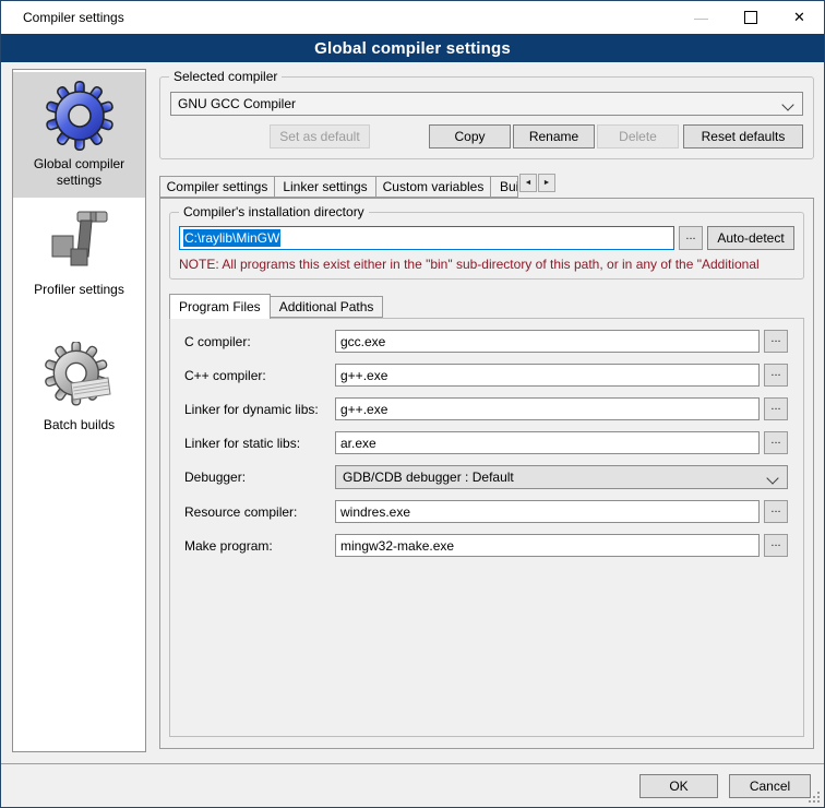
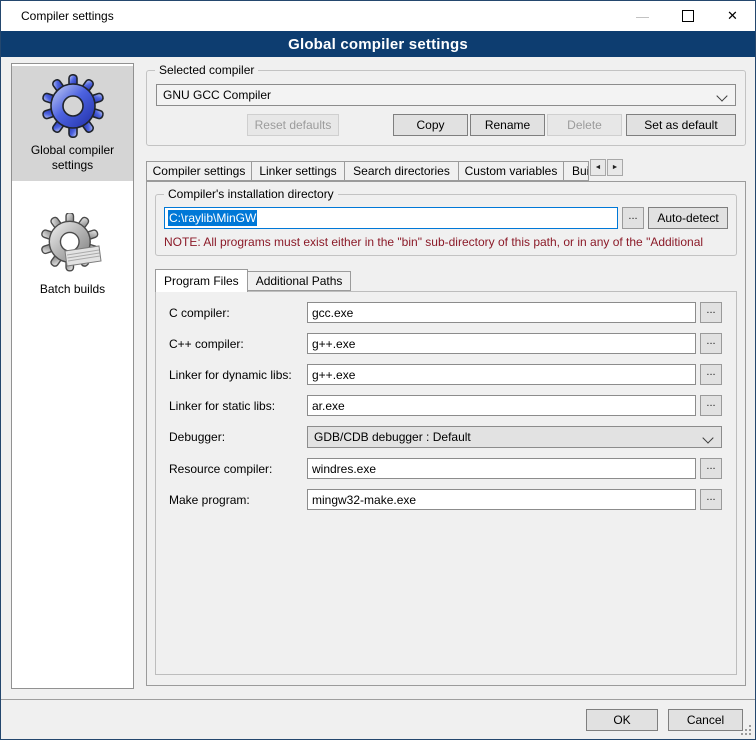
  Compiler settings
  —
  ✕
  Global compiler settings
  Global compiler settings
- Profiler settings
  Batch builds
  Selected compiler
  GNU GCC Compiler
- Set as default
+ Reset defaults
  Copy
  Rename
  Delete
- Reset defaults
+ Set as default
  Compiler settings
  Linker settings
+ Search directories
  Custom variables
  Compiler's installation directory
  C:\raylib\MinGW
  ...
  Auto-detect
- NOTE: All programs this exist either in the "bin" sub-directory of this path, or in any of the "Additional
+ NOTE: All programs must exist either in the "bin" sub-directory of this path, or in any of the "Additional
  Program Files
  Additional Paths
  C compiler:
  gcc.exe
  ...
  C++ compiler:
  g++.exe
  ...
  Linker for dynamic libs:
  g++.exe
  ...
  Linker for static libs:
  ar.exe
  ...
  Debugger:
  GDB/CDB debugger : Default
  Resource compiler:
  windres.exe
  ...
  Make program:
  mingw32-make.exe
  ...
  OK
  Cancel
